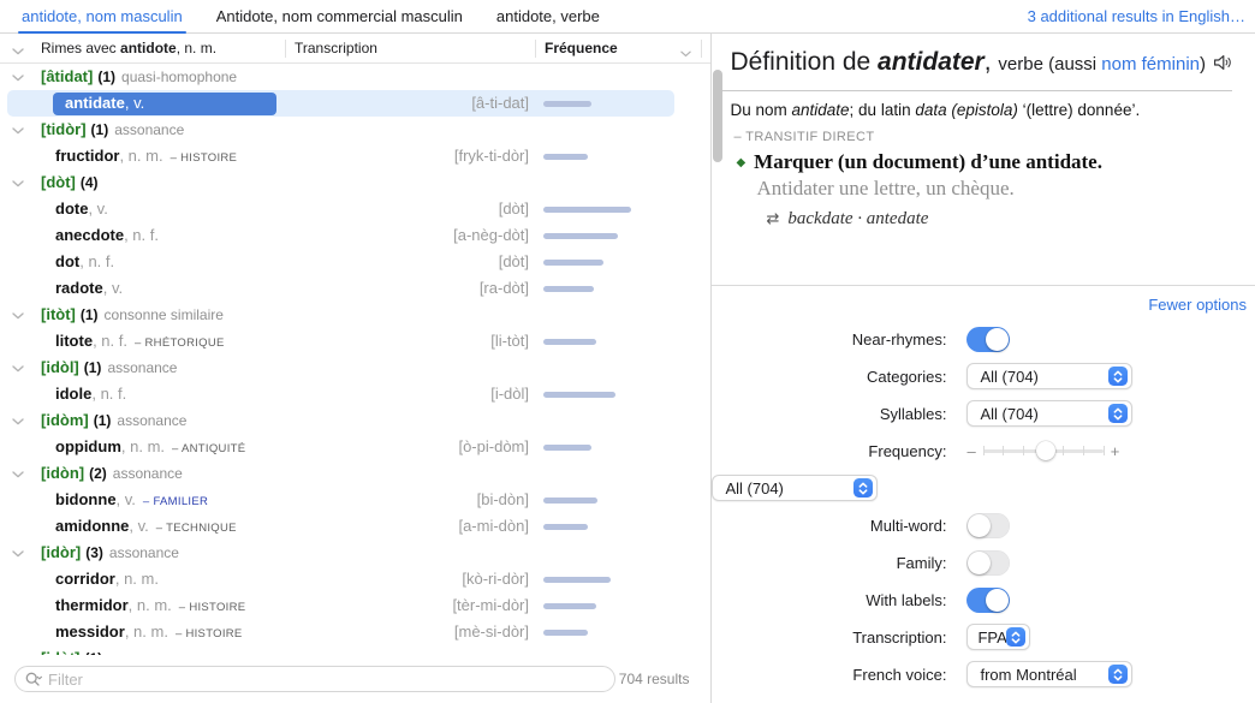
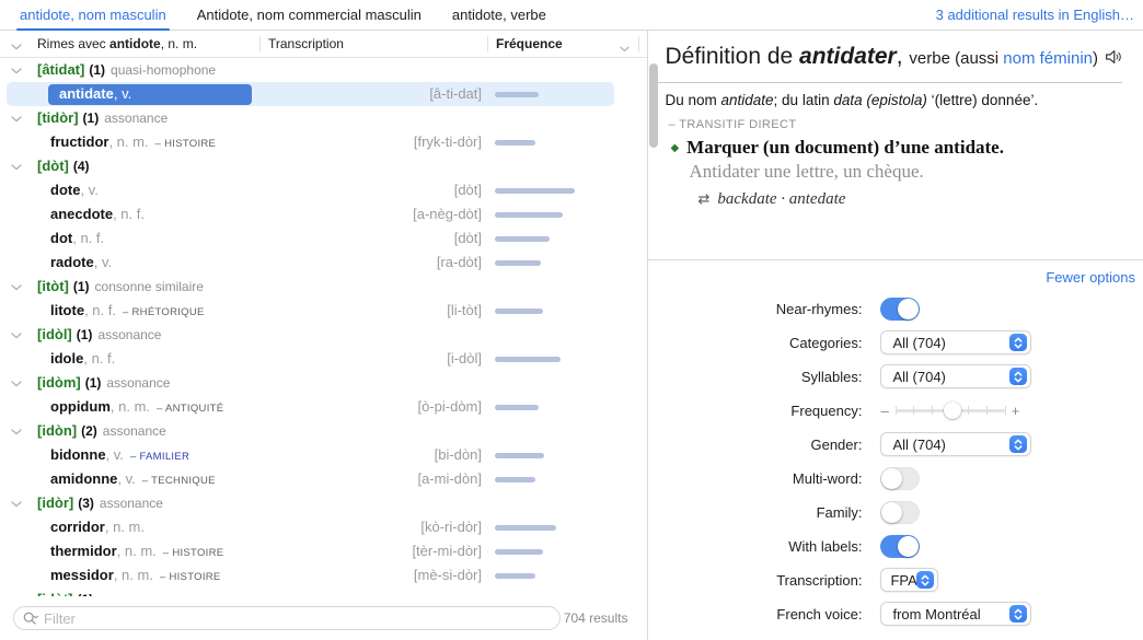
  antidote, nom masculin
  Antidote, nom commercial masculin
  antidote, verbe
  3 additional results in English…
  Rimes avec antidote, n. m.
  Transcription
  Fréquence
  [âtidat] (1) quasi-homophone
  antidate, v.
  [â-ti-dat]
  [tidòr] (1) assonance
  fructidor, n. m. – HISTOIRE
  [fryk-ti-dòr]
  [dòt] (4)
  dote, v.
  [dòt]
  anecdote, n. f.
  [a-nèg-dòt]
  dot, n. f.
  [dòt]
  radote, v.
  [ra-dòt]
  [itòt] (1) consonne similaire
  litote, n. f. – RHÉTORIQUE
  [li-tòt]
  [idòl] (1) assonance
  idole, n. f.
  [i-dòl]
  [idòm] (1) assonance
  oppidum, n. m. – ANTIQUITÉ
  [ò-pi-dòm]
  [idòn] (2) assonance
  bidonne, v. – FAMILIER
  [bi-dòn]
  amidonne, v. – TECHNIQUE
  [a-mi-dòn]
  [idòr] (3) assonance
  corridor, n. m.
  [kò-ri-dòr]
  thermidor, n. m. – HISTOIRE
  [tèr-mi-dòr]
  messidor, n. m. – HISTOIRE
  [mè-si-dòr]
  Filter
  704 results
  Définition de antidater, verbe (aussi nom féminin)
  Du nom antidate; du latin data (epistola) ‘(lettre) donnée’.
  – TRANSITIF DIRECT
  ◆ Marquer (un document) d’une antidate.
  Antidater une lettre, un chèque.
  ⇄ backdate · antedate
  Fewer options
  Near-rhymes:
  Categories:
  All (704)
  Syllables:
  All (704)
  Frequency:
  –
  +
+ Gender:
  All (704)
  Multi-word:
  Family:
  With labels:
  Transcription:
  FPA
  French voice:
  from Montréal
